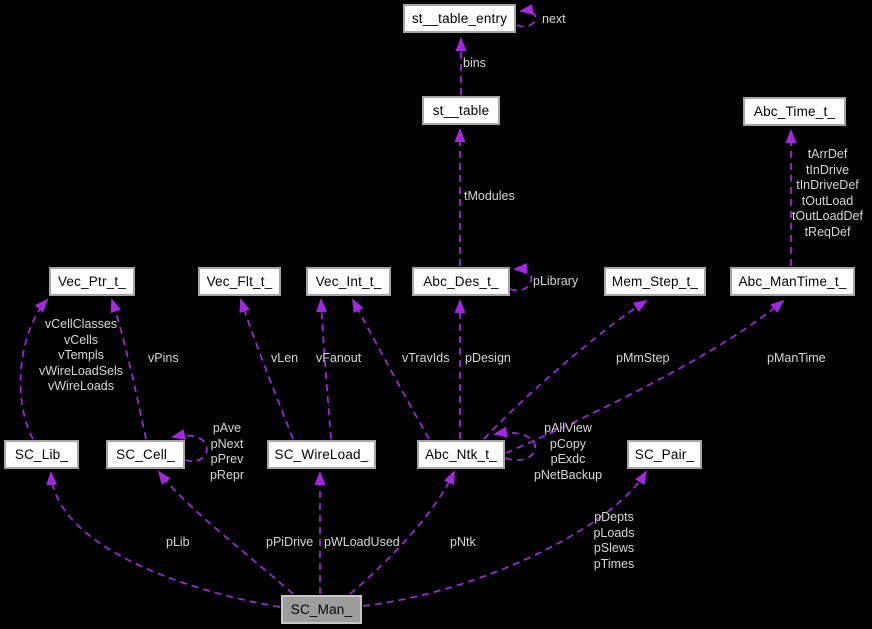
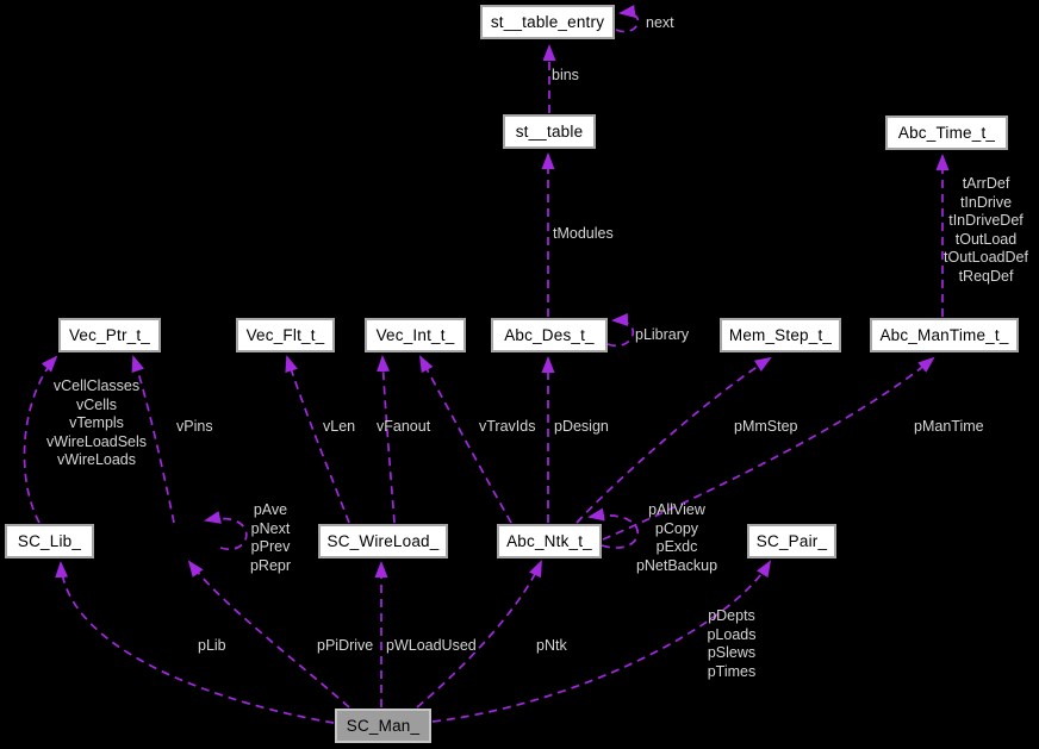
  st__table_entry
  st__table
  Abc_Time_t_
  Vec_Ptr_t_
  Vec_Flt_t_
  Vec_Int_t_
  Abc_Des_t_
  Mem_Step_t_
  Abc_ManTime_t_
  SC_Lib_
- SC_Cell_
  SC_WireLoad_
  Abc_Ntk_t_
  SC_Pair_
  SC_Man_
  next
  bins
  tModules
  pLibrary
  tArrDef
  tInDrive
  tInDriveDef
  tOutLoad
  tOutLoadDef
  tReqDef
  vCellClasses
  vCells
  vTempls
  vWireLoadSels
  vWireLoads
  vPins
  vLen
  vFanout
  vTravIds
  pDesign
  pMmStep
  pManTime
  pAve
  pNext
  pPrev
  pRepr
  pAllView
  pCopy
  pExdc
  pNetBackup
  pLib
  pPiDrive
  pWLoadUsed
  pNtk
  pDepts
  pLoads
  pSlews
  pTimes
